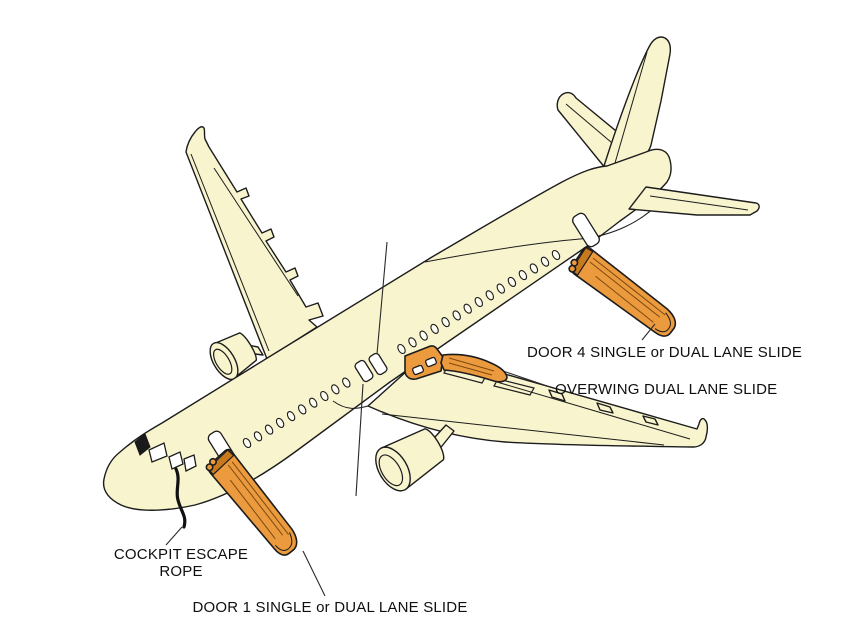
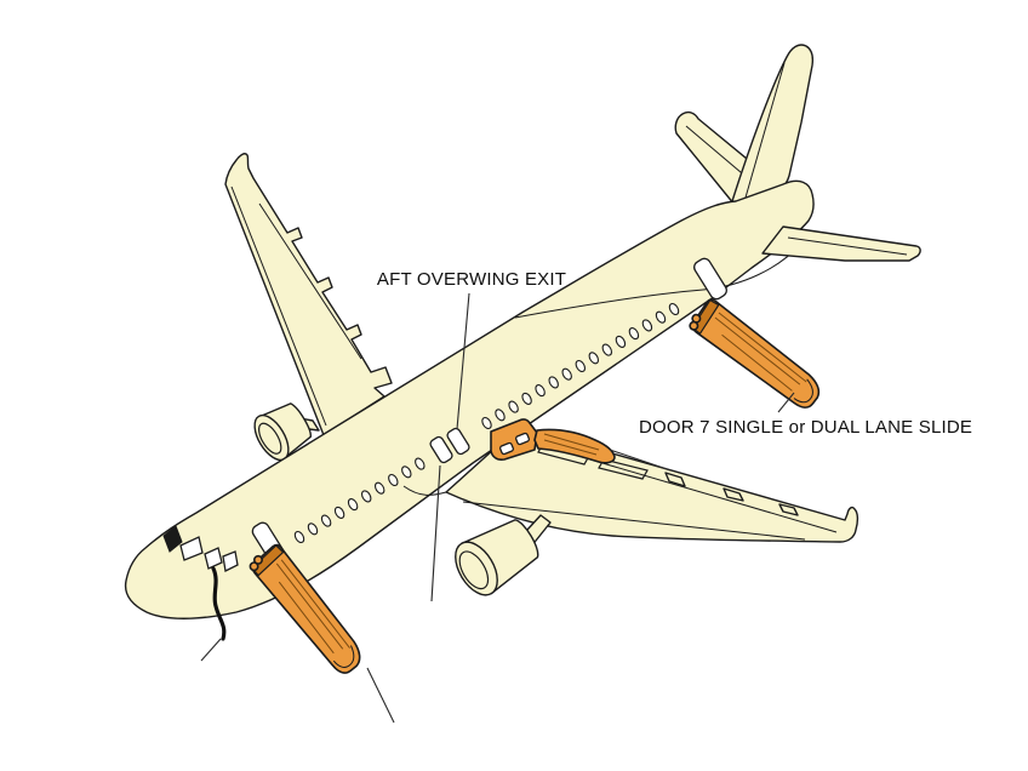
+ AFT OVERWING EXIT
- DOOR 4 SINGLE or DUAL LANE SLIDE
+ DOOR 7 SINGLE or DUAL LANE SLIDE
- OVERWING DUAL LANE SLIDE
- COCKPIT ESCAPE
- ROPE
- DOOR 1 SINGLE or DUAL LANE SLIDE
